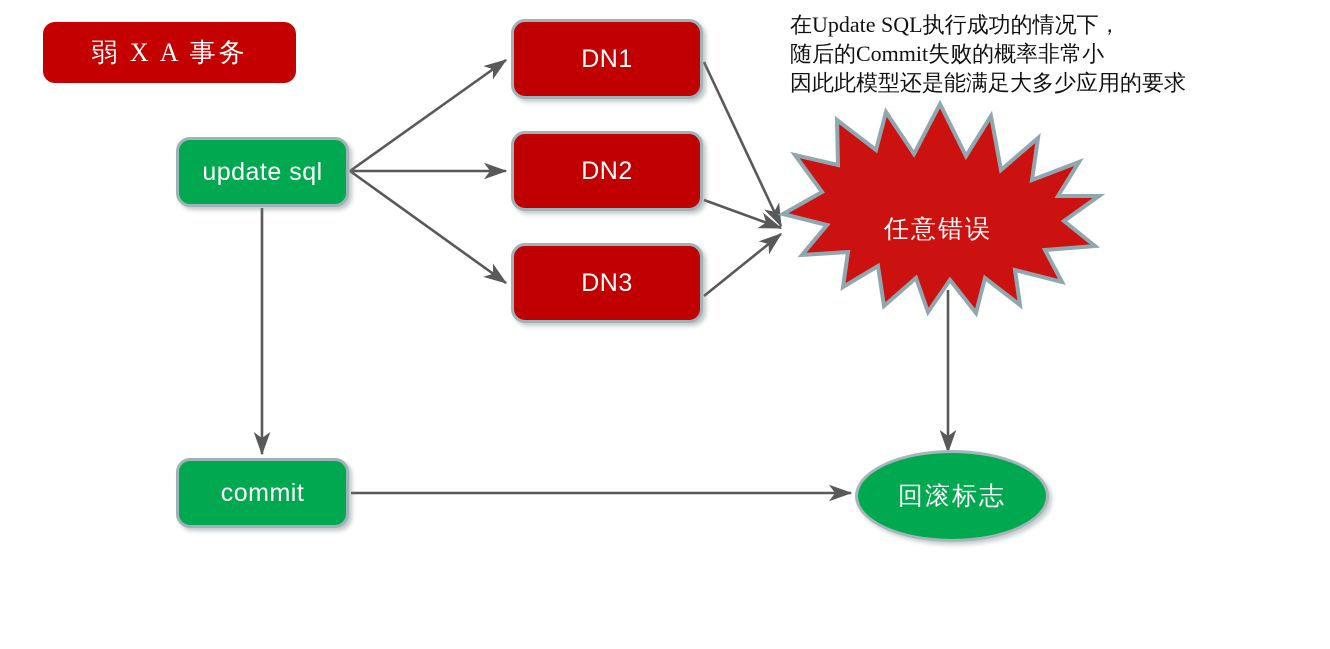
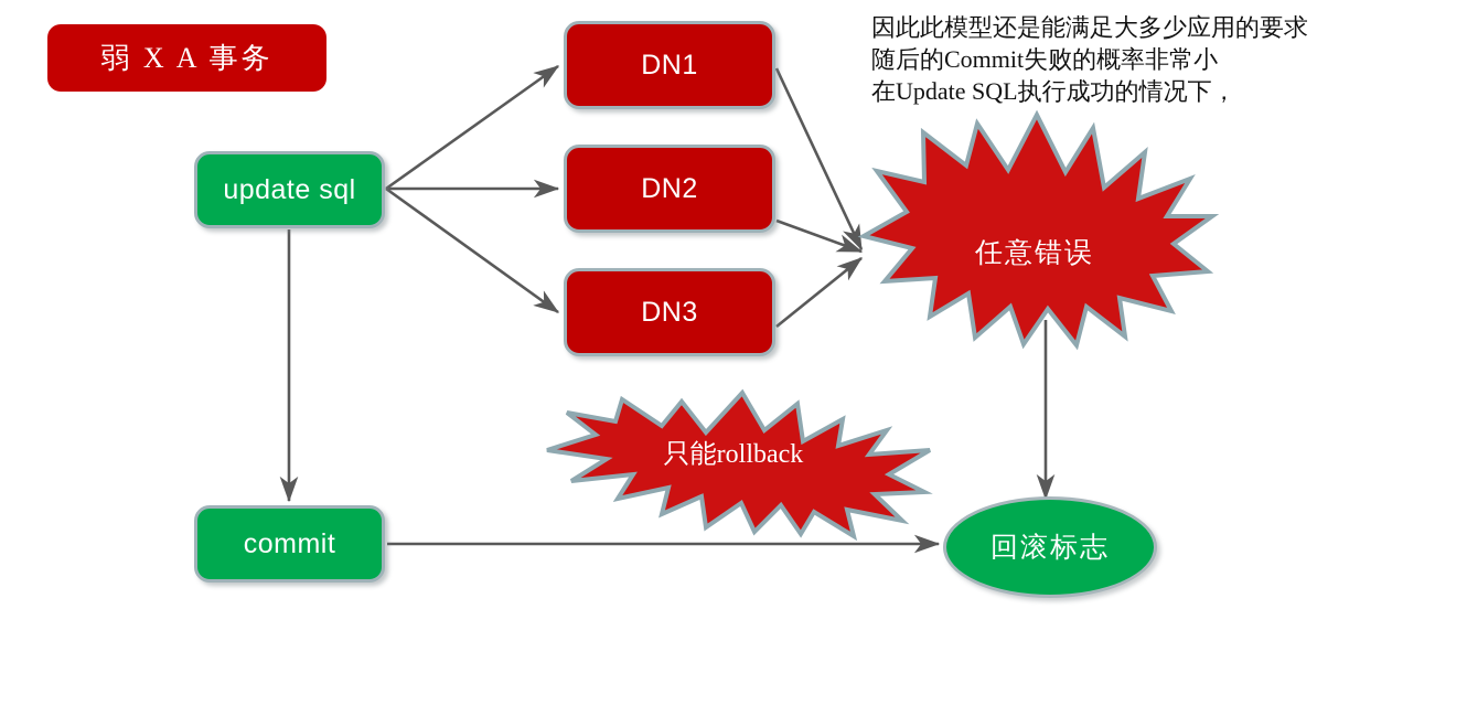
  弱 X A 事务
- 在Update SQL执行成功的情况下，
+ 因此此模型还是能满足大多少应用的要求
  随后的Commit失败的概率非常小
- 因此此模型还是能满足大多少应用的要求
+ 在Update SQL执行成功的情况下，
  update sql
  DN1
  DN2
  DN3
  commit
  回滚标志
  任意错误
+ 只能rollback
